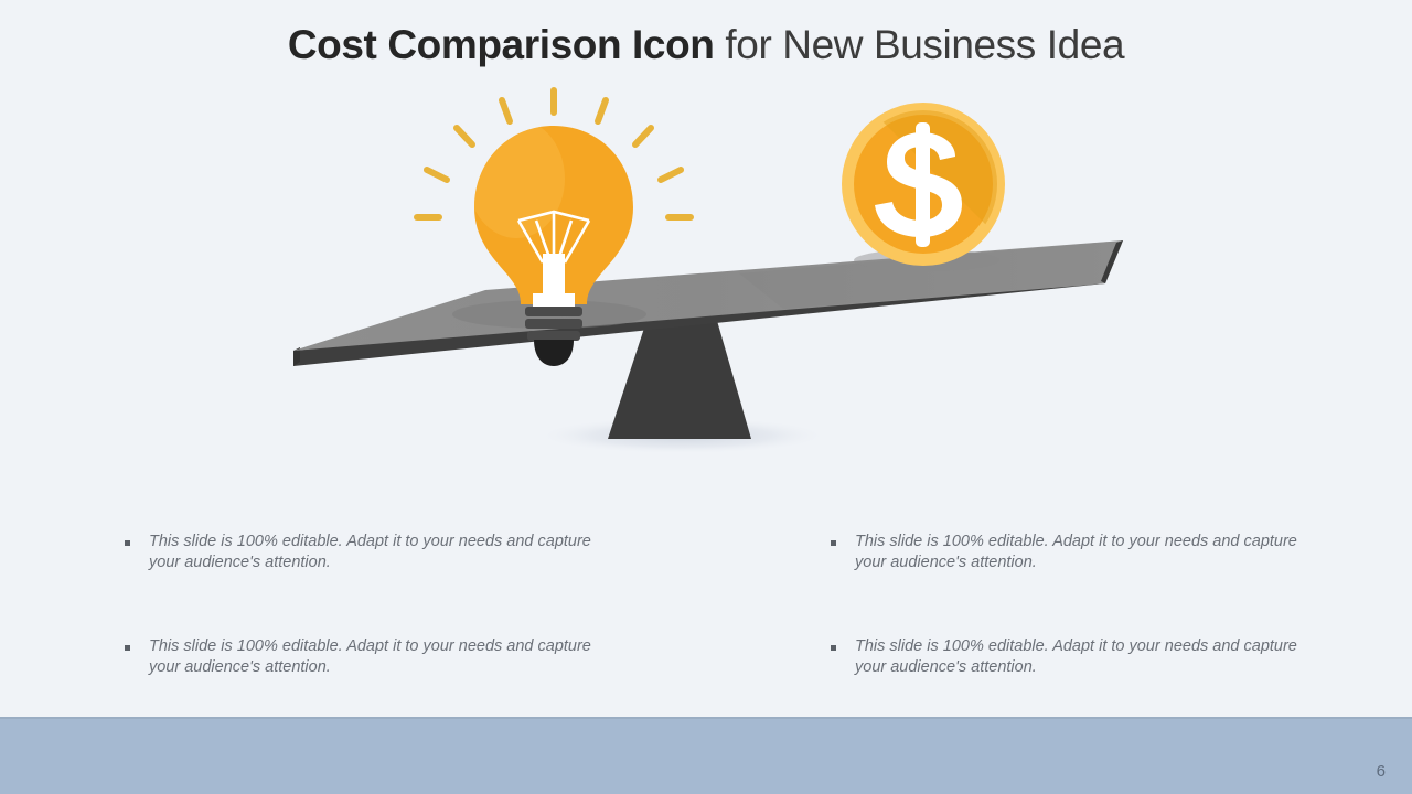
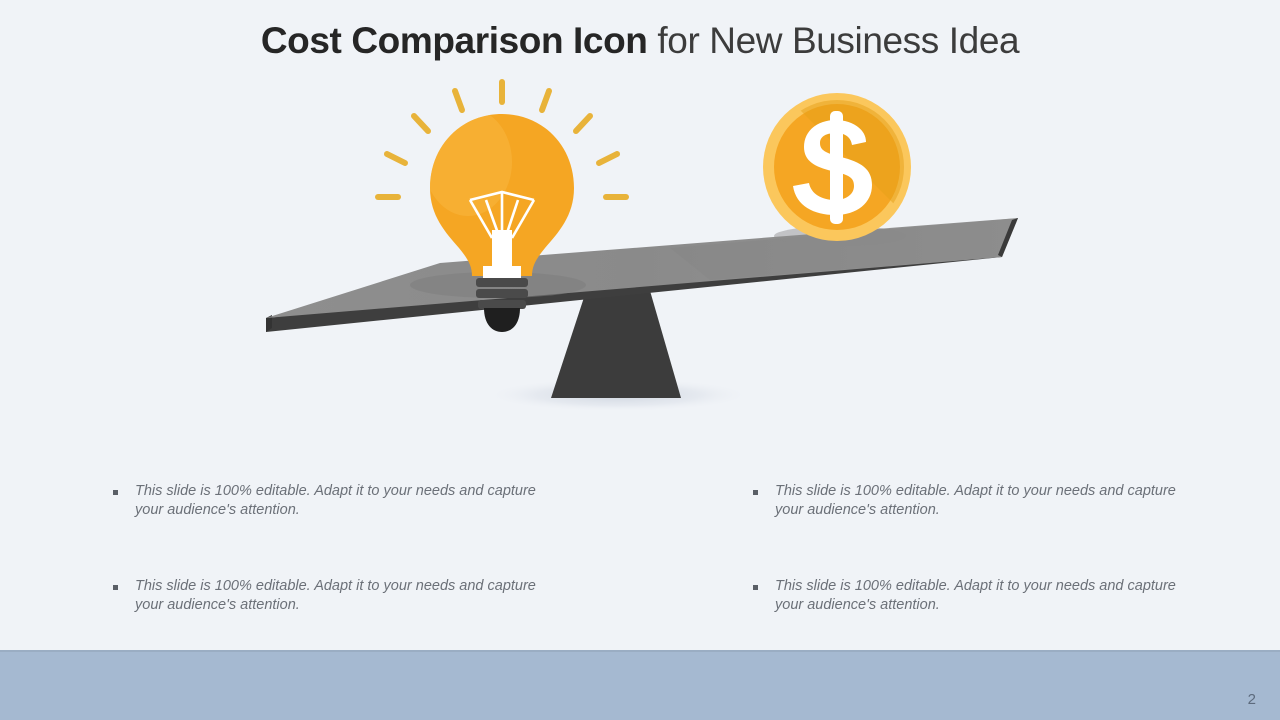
  Cost Comparison Icon for New Business Idea
  This slide is 100% editable. Adapt it to your needs and capture your audience's attention.
  This slide is 100% editable. Adapt it to your needs and capture your audience's attention.
  This slide is 100% editable. Adapt it to your needs and capture your audience's attention.
  This slide is 100% editable. Adapt it to your needs and capture your audience's attention.
- 6
+ 2
